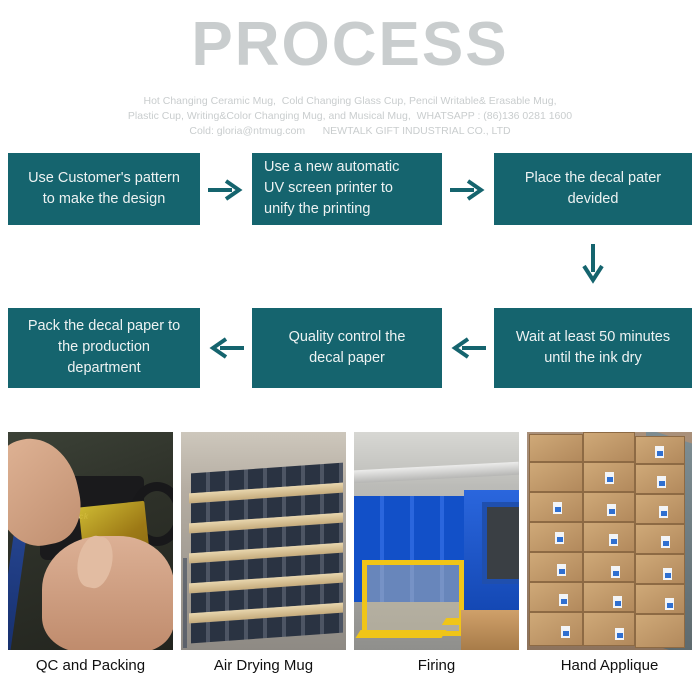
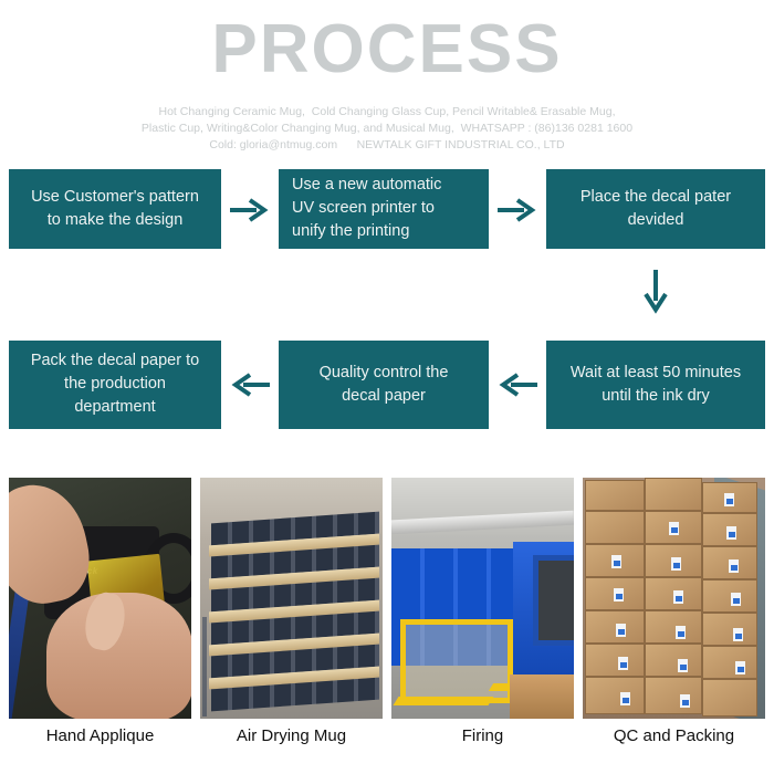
  PROCESS
  Hot Changing Ceramic Mug, Cold Changing Glass Cup, Pencil Writable& Erasable Mug,
  Plastic Cup, Writing&Color Changing Mug, and Musical Mug, WHATSAPP : (86)136 0281 1600
  Cold: gloria@ntmug.com NEWTALK GIFT INDUSTRIAL CO., LTD
  Use Customer's pattern
  to make the design
  Use a new automatic
  UV screen printer to
  unify the printing
  Place the decal pater
  devided
  Wait at least 50 minutes
  until the ink dry
  Quality control the
  decal paper
  Pack the decal paper to
  the production
  department
- QC and Packing
+ Hand Applique
  Air Drying Mug
  Firing
- Hand Applique
+ QC and Packing
